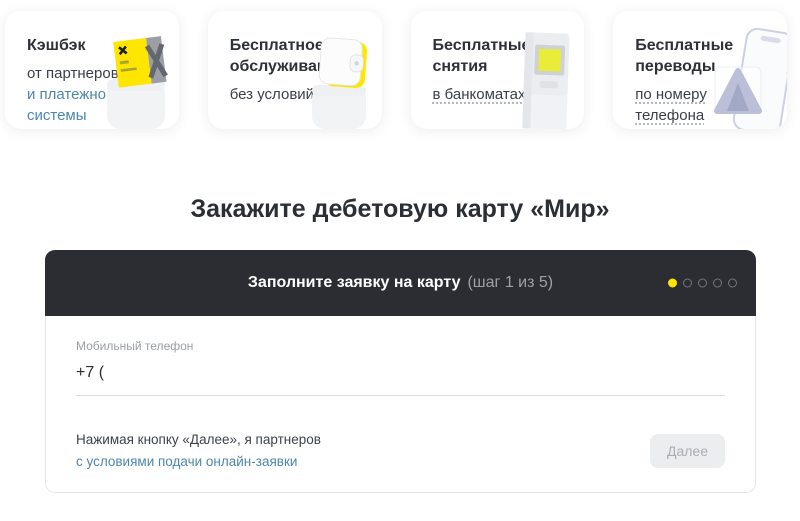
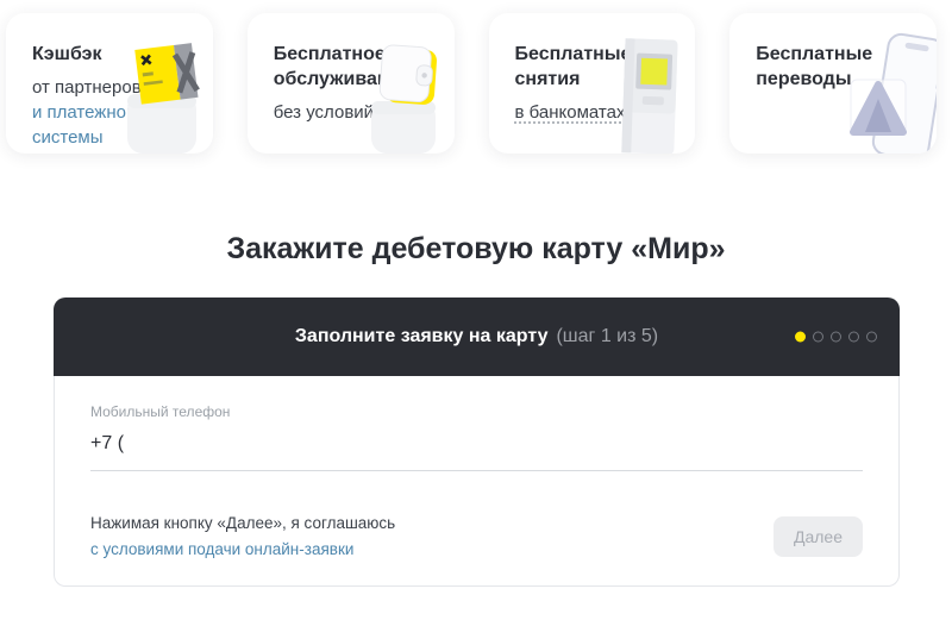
  Кэшбэк
  от партнеров
  и платежно системы
  Бесплатное обслужива
  без условий
  Бесплатны снятия
  в банкоматах
  Бесплатные переводы
- по номеру телефона
  Закажите дебетовую карту «Мир»
  Заполните заявку на карту
  (шаг 1 из 5)
  Мобильный телефон
  +7 (
- Нажимая кнопку «Далее», я партнеров
+ Нажимая кнопку «Далее», я соглашаюсь
  с условиями подачи онлайн-заявки
  Далее
